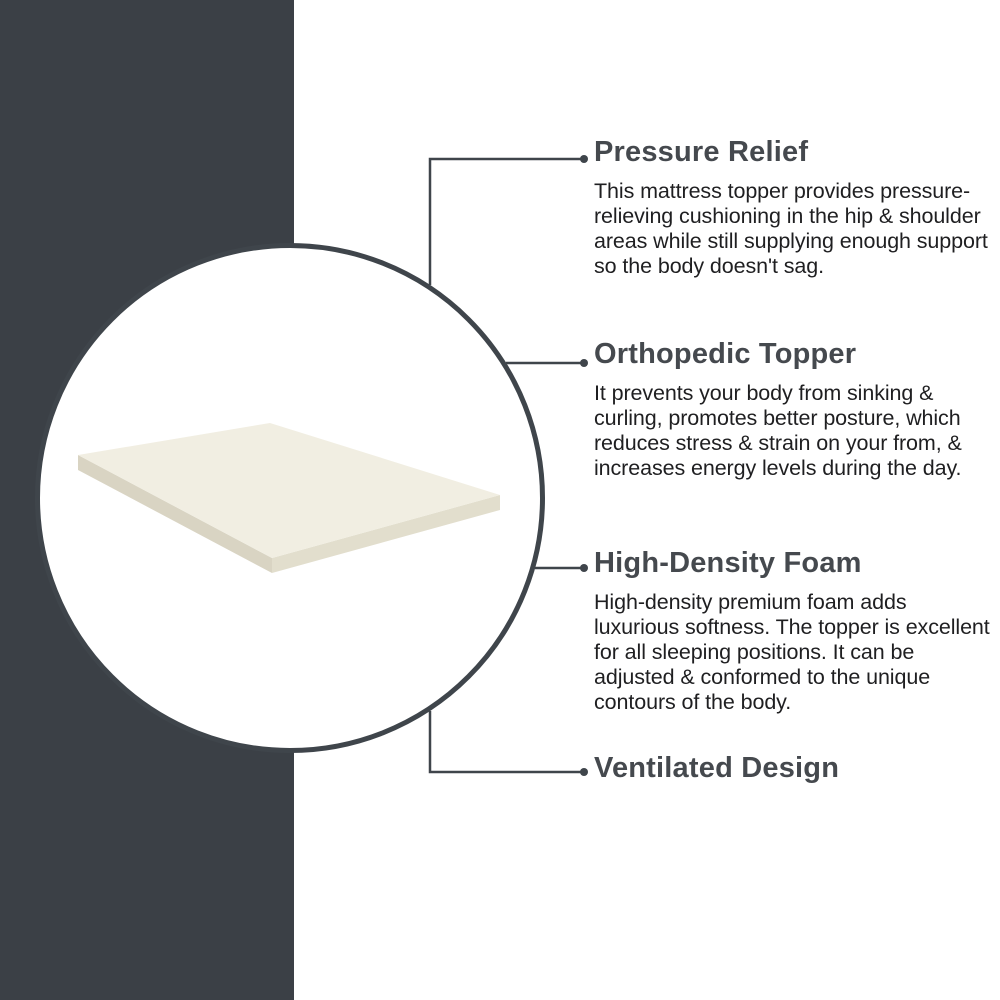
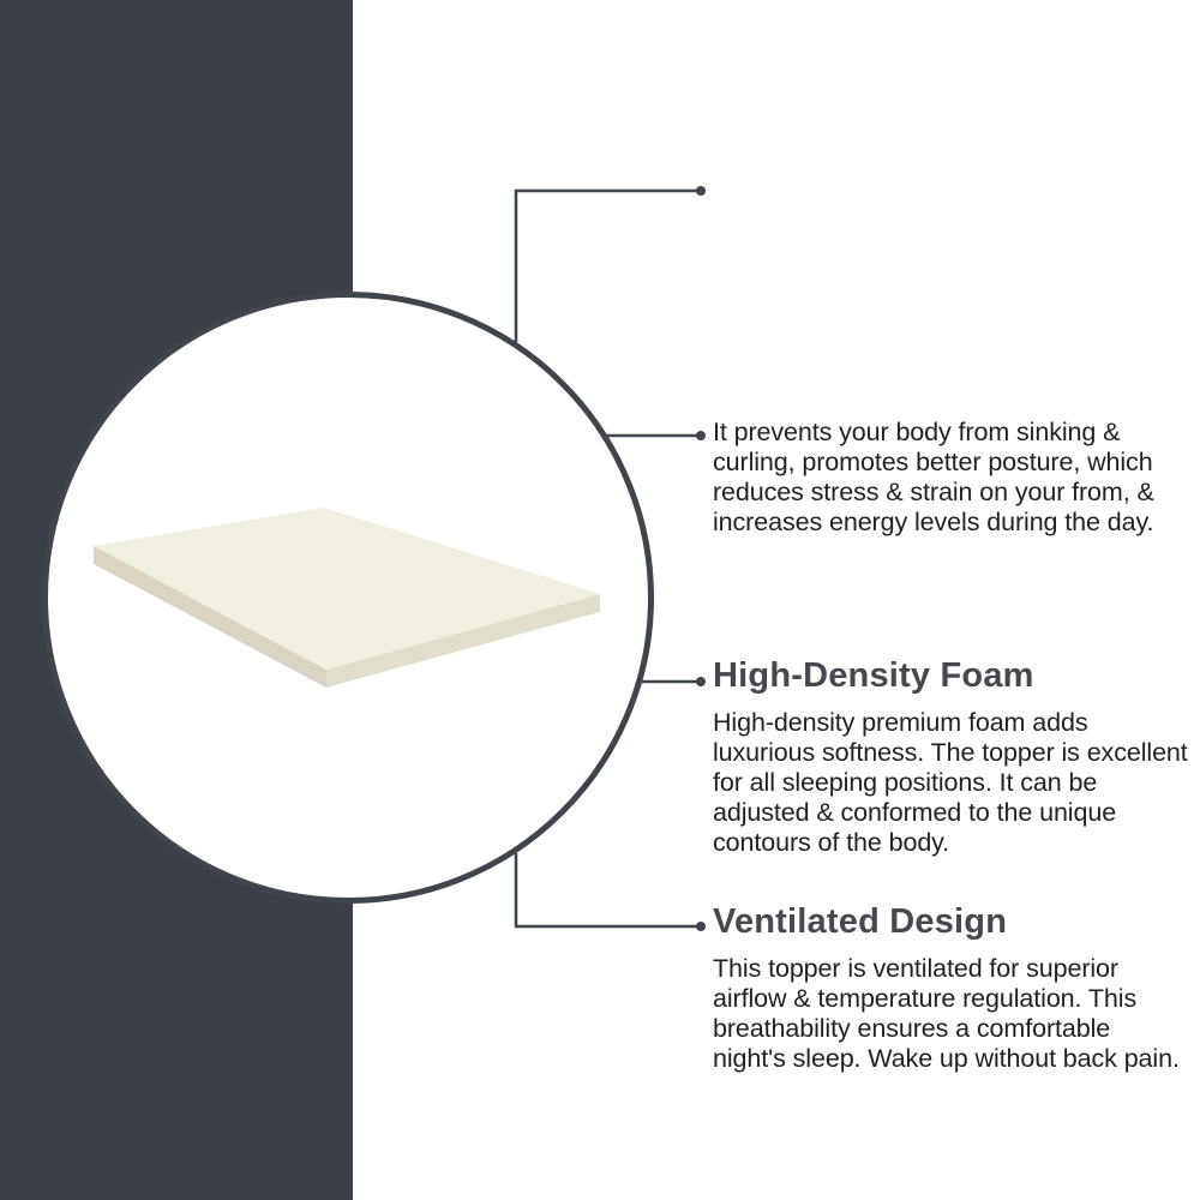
- Pressure Relief
- This mattress topper provides pressure-relieving cushioning in the hip & shoulder areas while still supplying enough support so the body doesn't sag.
- Orthopedic Topper
  It prevents your body from sinking & curling, promotes better posture, which reduces stress & strain on your from, & increases energy levels during the day.
  High-Density Foam
  High-density premium foam adds luxurious softness. The topper is excellent for all sleeping positions. It can be adjusted & conformed to the unique contours of the body.
  Ventilated Design
+ This topper is ventilated for superior airflow & temperature regulation. This breathability ensures a comfortable night's sleep. Wake up without back pain.
